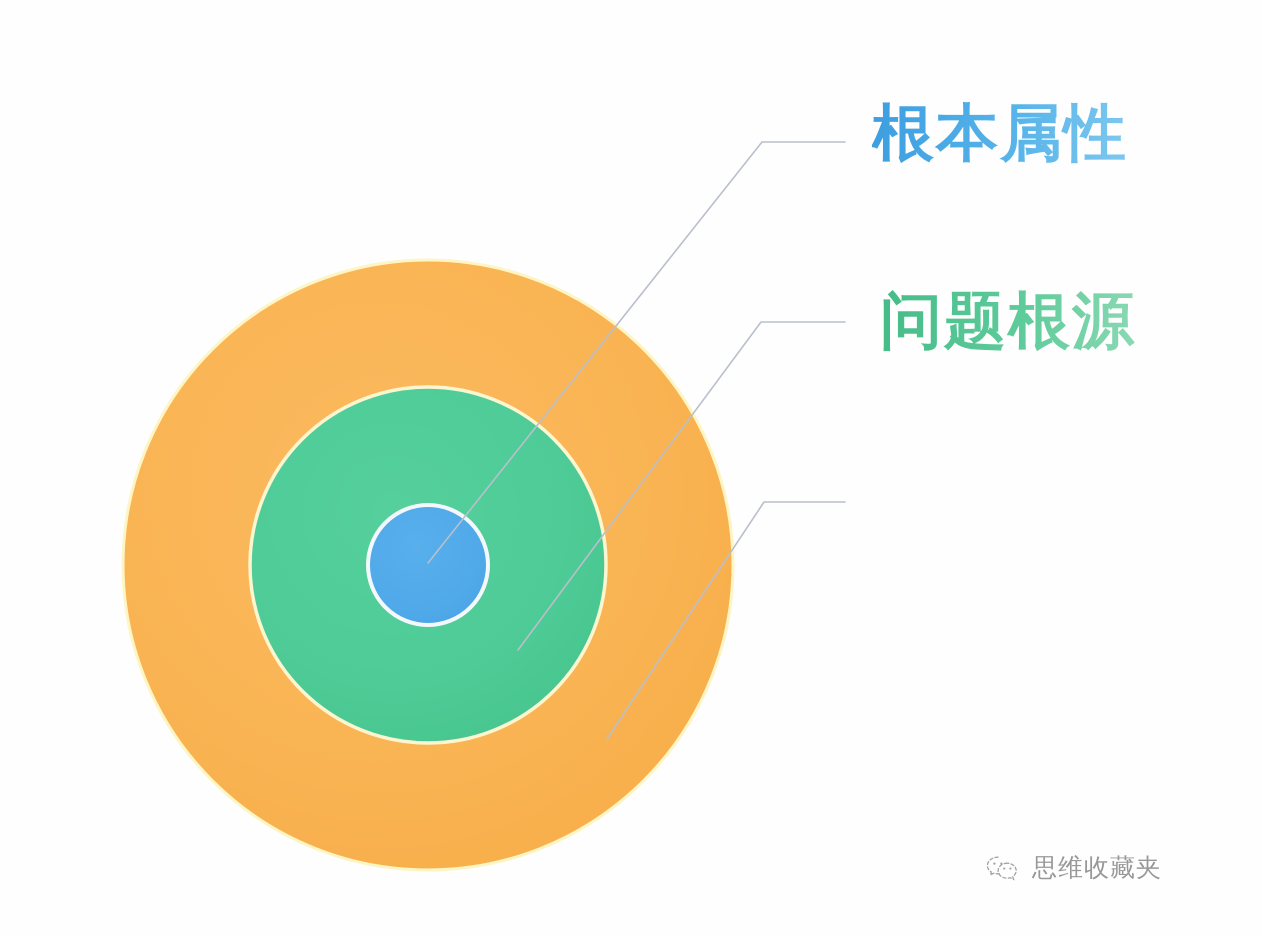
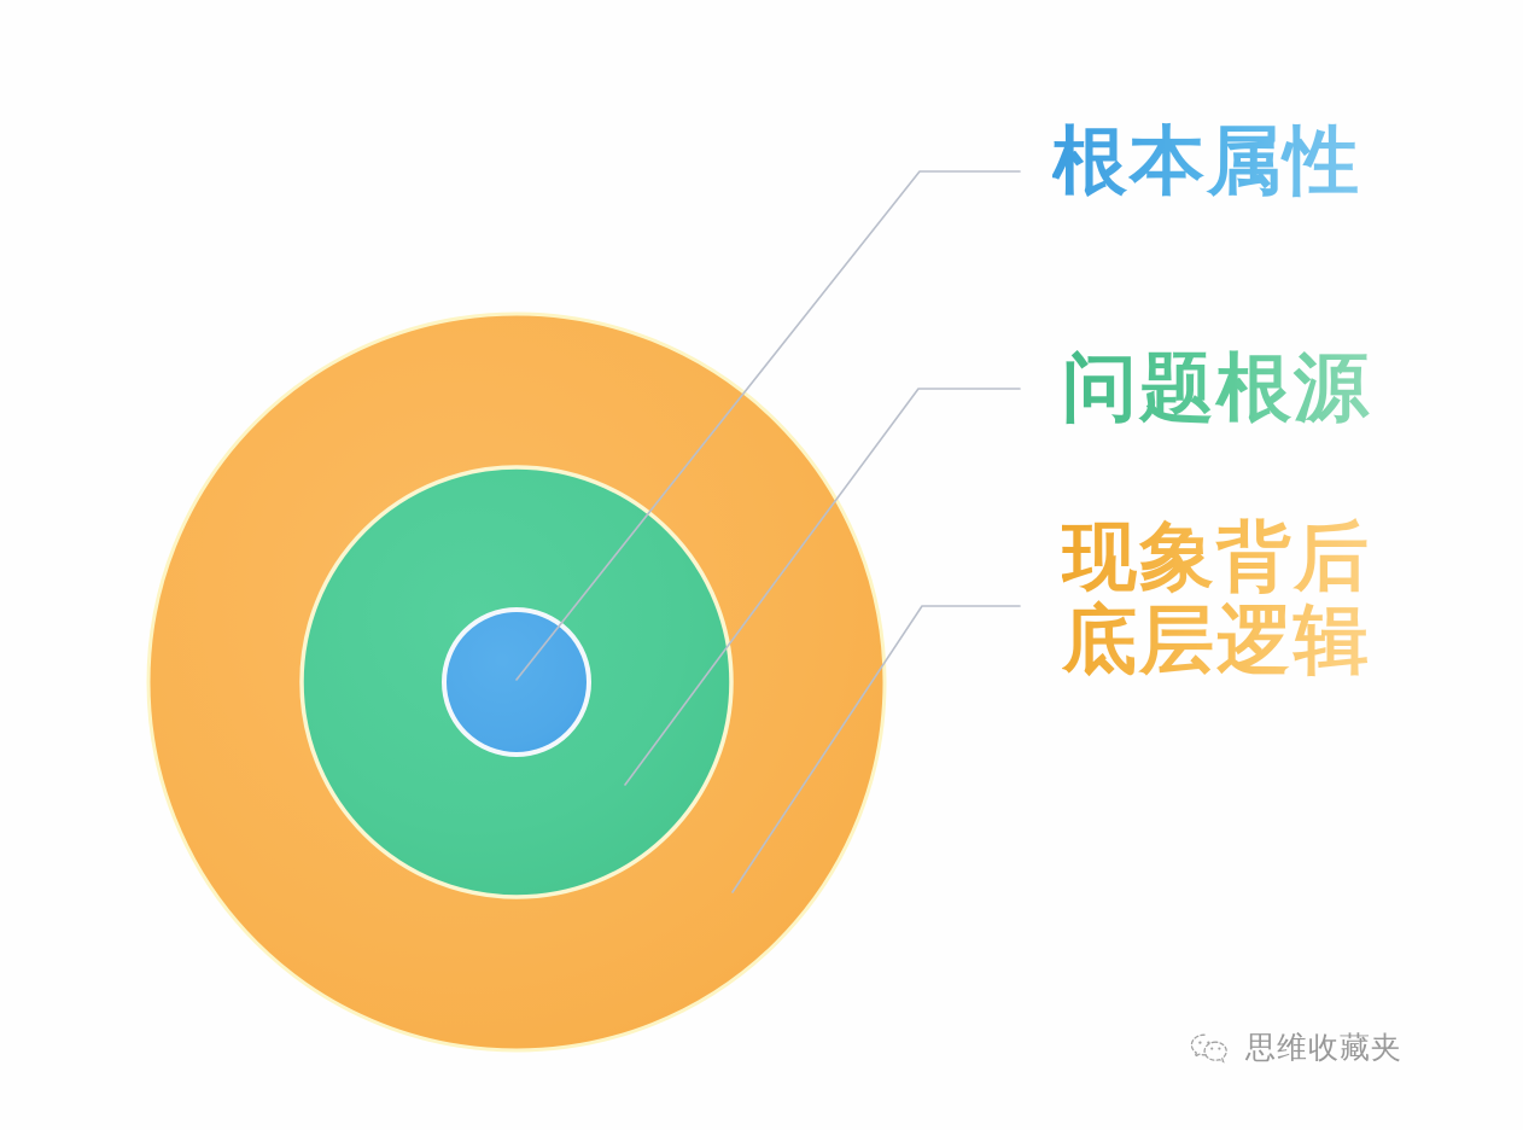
  根本属性
  问题根源
+ 现象背后
+ 底层逻辑
  思维收藏夹
